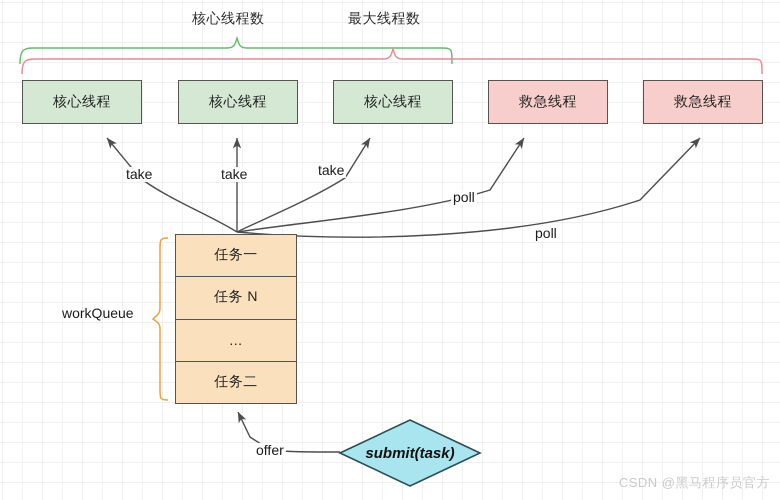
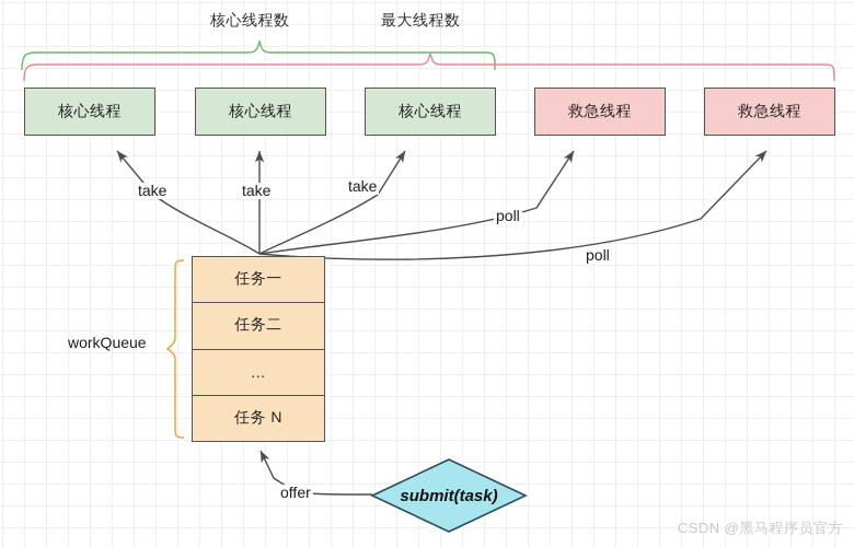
  核心线程数
  最大线程数
  核心线程
  核心线程
  核心线程
  救急线程
  救急线程
  任务一
- 任务 N
+ 任务二
  ...
- 任务二
+ 任务 N
  workQueue
  take
  take
  take
  poll
  poll
  offer
  submit(task)
  CSDN @黑马程序员官方
